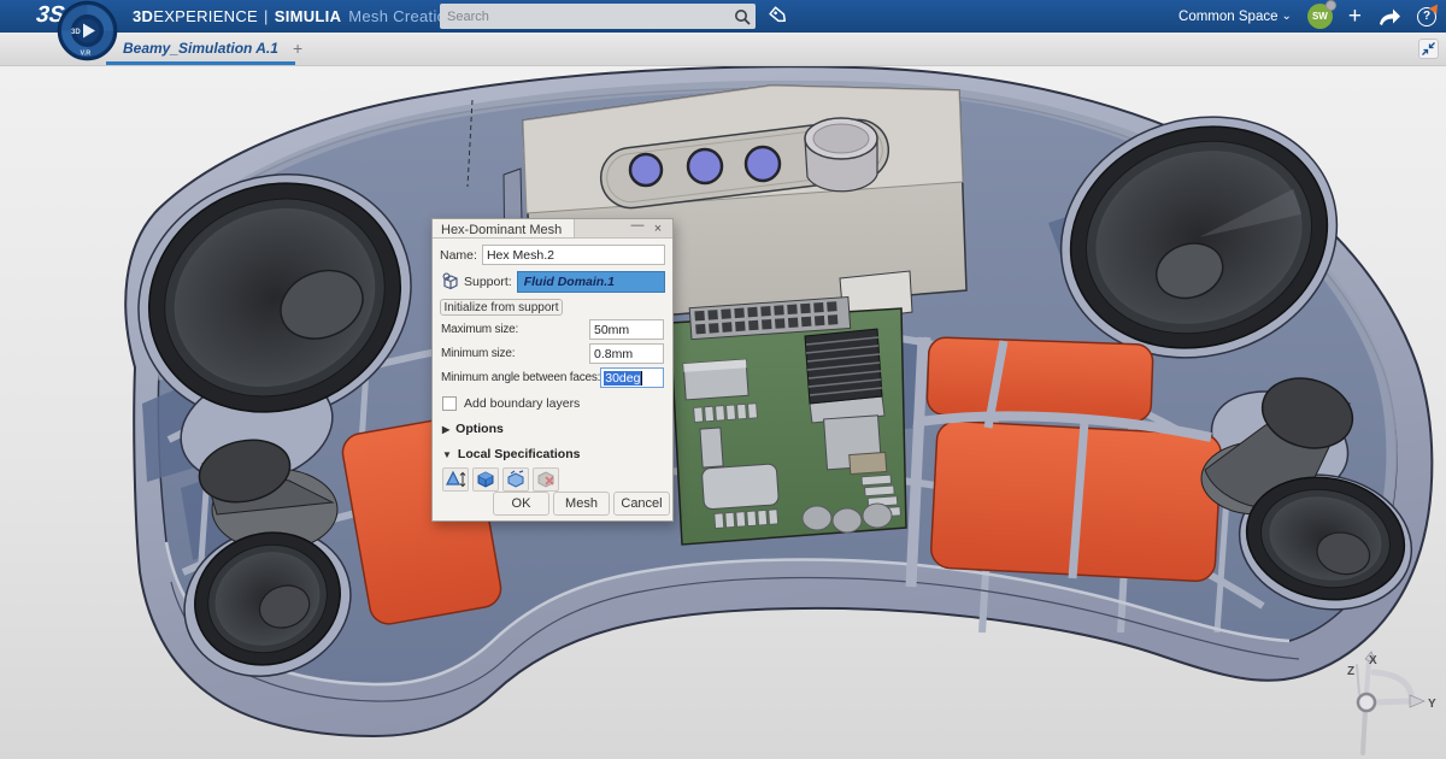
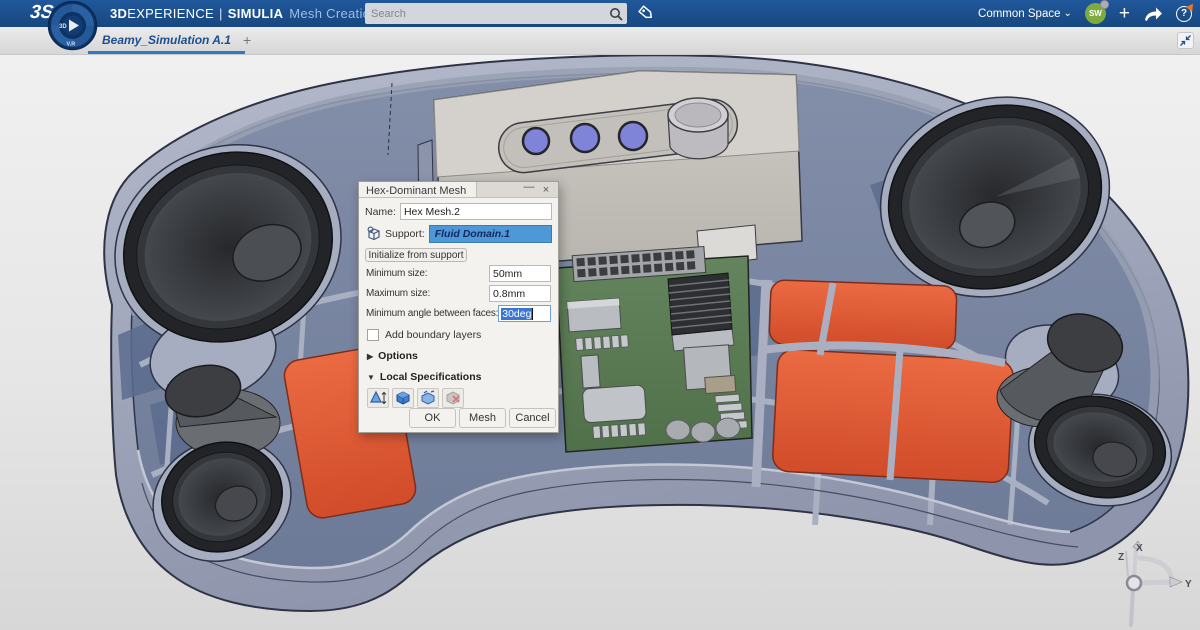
  Z
  X
  Y
  3DEXPERIENCE | SIMULIA Mesh Creati
  Search
  Common Space
  ⌄
  SW
  +
  ?
  Beamy_Simulation A.1
  +
  Hex-Dominant Mesh
  —
  ×
  Name:
  Hex Mesh.2
  Support:
  Fluid Domain.1
  Initialize from support
- Maximum size:
+ Minimum size:
  50mm
- Minimum size:
+ Maximum size:
  0.8mm
  Minimum angle between faces:
  30deg
  Add boundary layers
  ▶
  Options
  ▼
  Local Specifications
  OK
  Mesh
  Cancel
